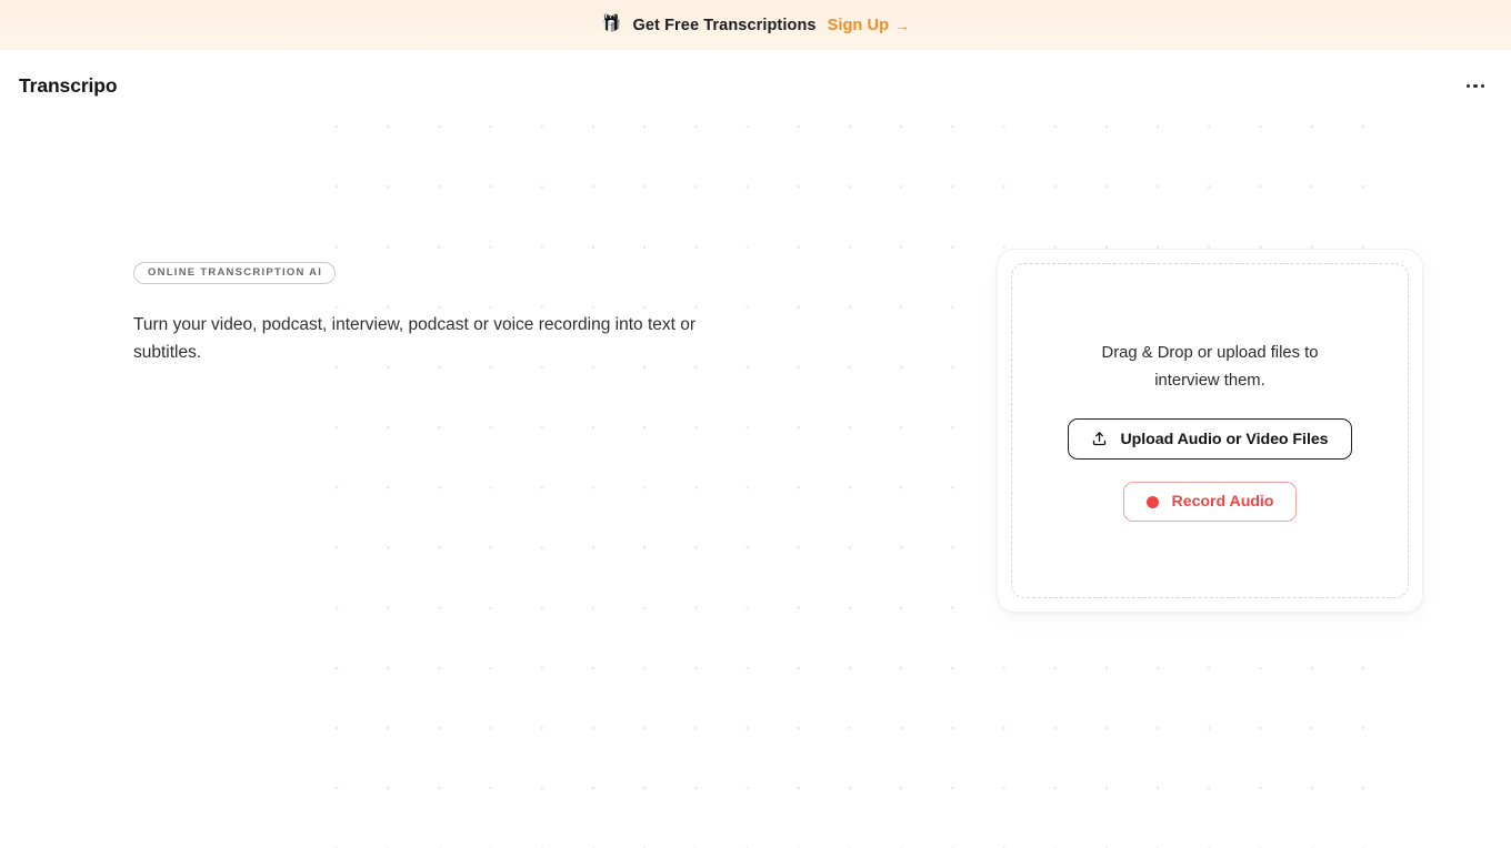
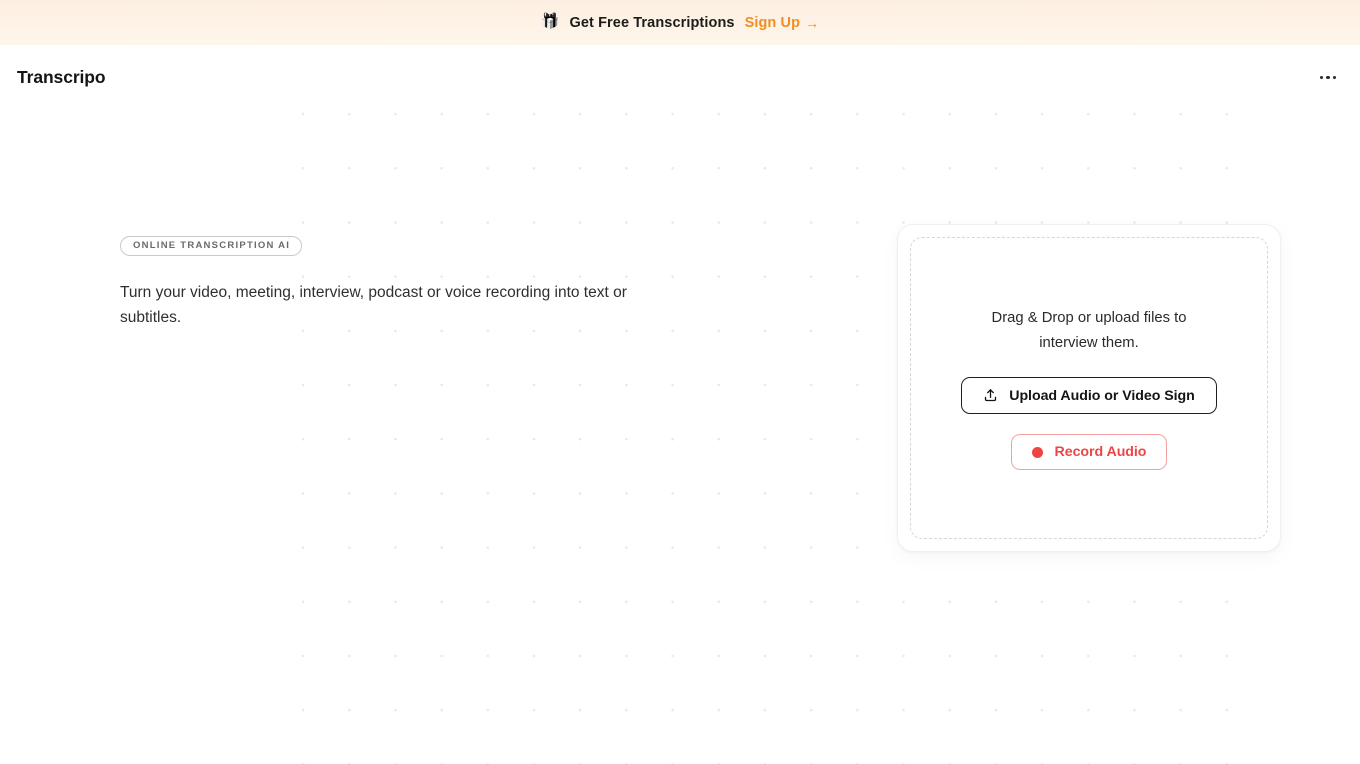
  🎁
  Get Free Transcriptions
  Sign Up
  →
  Transcripo
  ONLINE TRANSCRIPTION AI
- Turn your video, podcast, interview, podcast or voice recording into text or subtitles.
+ Turn your video, meeting, interview, podcast or voice recording into text or subtitles.
  Drag & Drop or upload files to interview them.
- Upload Audio or Video Files
+ Upload Audio or Video Sign
  Record Audio
